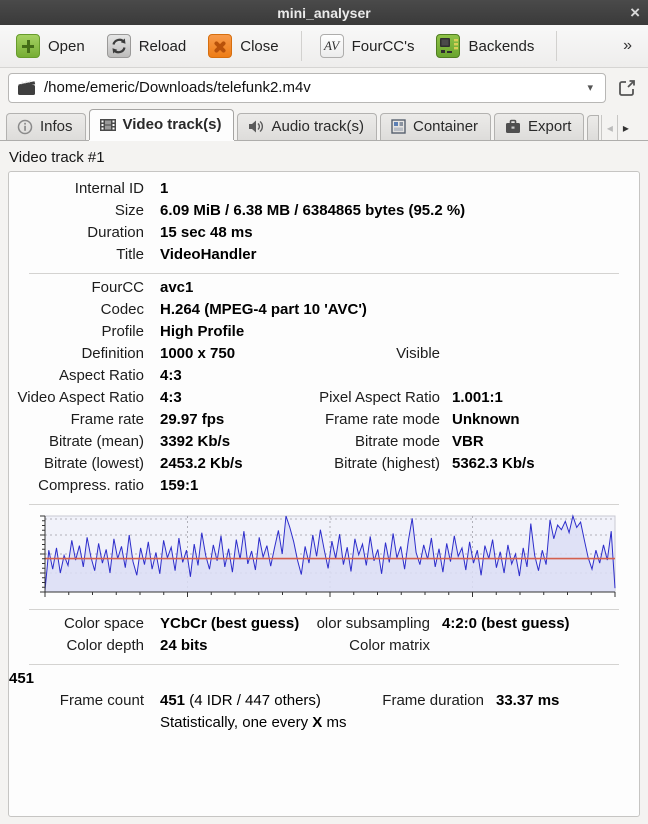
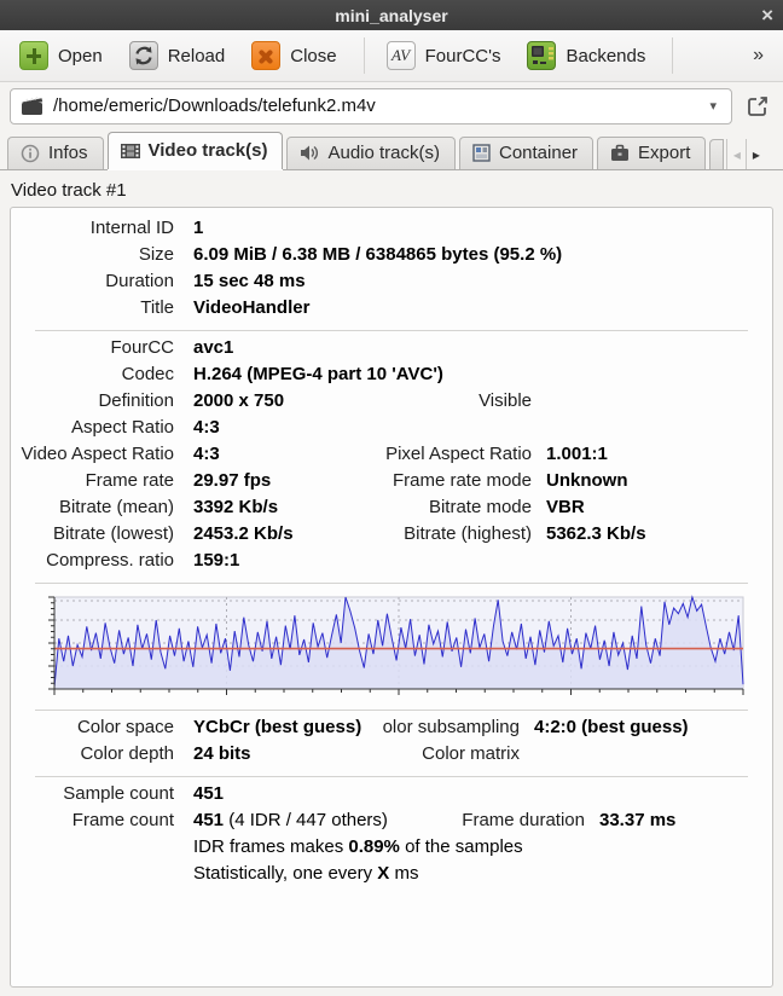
  mini_analyser
  ×
  Open
  Reload
  Close
  AV
  FourCC's
  Backends
  »
  /home/emeric/Downloads/telefunk2.m4v
  ▾
  Infos
  Video track(s)
  Audio track(s)
  Container
  Export
  ◂
  ▸
  Video track #1
  Internal ID
  1
  Size
  6.09 MiB / 6.38 MB / 6384865 bytes (95.2 %)
  Duration
  15 sec 48 ms
  Title
  VideoHandler
  FourCC
  avc1
  Codec
  H.264 (MPEG-4 part 10 'AVC')
- Profile
- High Profile
  Definition
- 1000 x 750
+ 2000 x 750
  Visible
  Aspect Ratio
  4:3
  Video Aspect Ratio
  4:3
  Pixel Aspect Ratio
  1.001:1
  Frame rate
  29.97 fps
  Frame rate mode
  Unknown
  Bitrate (mean)
  3392 Kb/s
  Bitrate mode
  VBR
  Bitrate (lowest)
  2453.2 Kb/s
  Bitrate (highest)
  5362.3 Kb/s
  Compress. ratio
  159:1
  Color space
  YCbCr (best guess)
  olor subsampling
  4:2:0 (best guess)
  Color depth
  24 bits
  Color matrix
+ Sample count
  451
  Frame count
  451 (4 IDR / 447 others)
  Frame duration
  33.37 ms
+ IDR frames makes 0.89% of the samples
  Statistically, one every X ms
